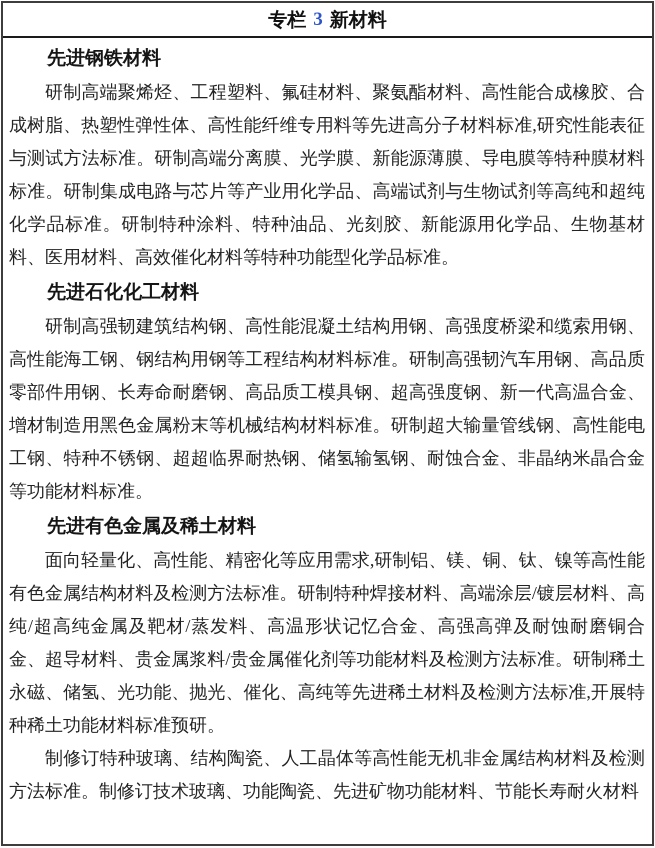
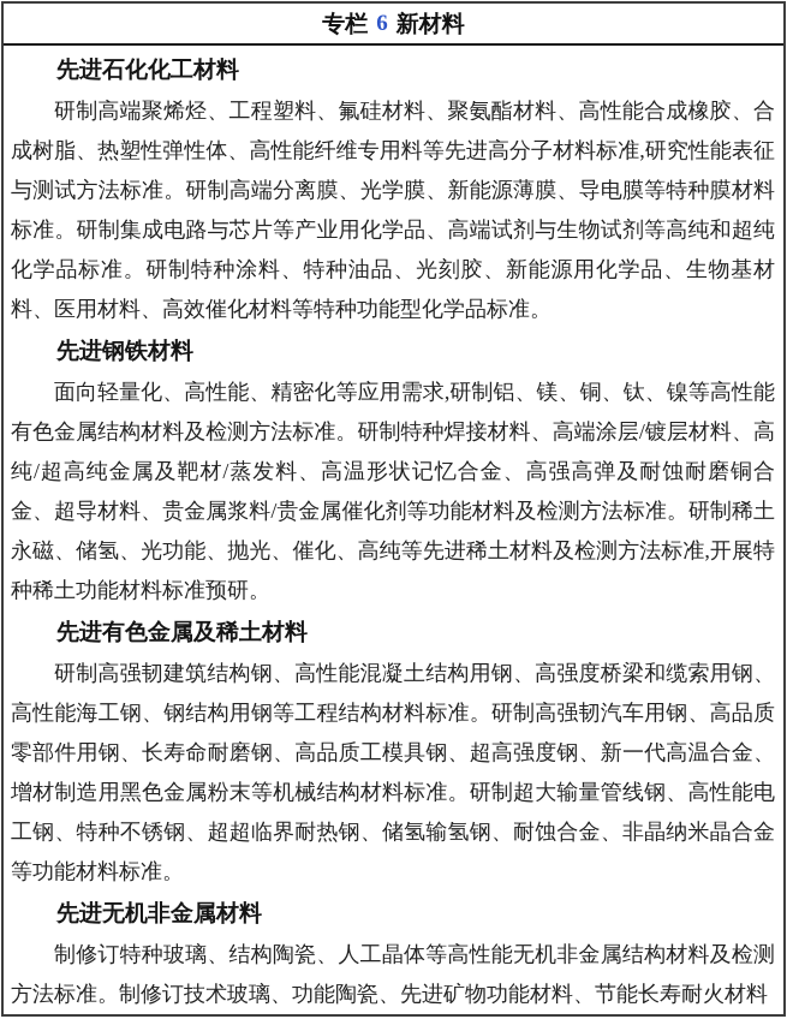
  专栏
- 3
+ 6
  新材料
- 先进钢铁材料
+ 先进石化化工材料
  研制高端聚烯烃、工程塑料、氟硅材料、聚氨酯材料、高性能合成橡胶、合成树脂、热塑性弹性体、高性能纤维专用料等先进高分子材料标准,研究性能表征与测试方法标准。研制高端分离膜、光学膜、新能源薄膜、导电膜等特种膜材料标准。研制集成电路与芯片等产业用化学品、高端试剂与生物试剂等高纯和超纯化学品标准。研制特种涂料、特种油品、光刻胶、新能源用化学品、生物基材料、医用材料、高效催化材料等特种功能型化学品标准。
- 先进石化化工材料
+ 先进钢铁材料
- 研制高强韧建筑结构钢、高性能混凝土结构用钢、高强度桥梁和缆索用钢、高性能海工钢、钢结构用钢等工程结构材料标准。研制高强韧汽车用钢、高品质零部件用钢、长寿命耐磨钢、高品质工模具钢、超高强度钢、新一代高温合金、增材制造用黑色金属粉末等机械结构材料标准。研制超大输量管线钢、高性能电工钢、特种不锈钢、超超临界耐热钢、储氢输氢钢、耐蚀合金、非晶纳米晶合金等功能材料标准。
+ 面向轻量化、高性能、精密化等应用需求,研制铝、镁、铜、钛、镍等高性能有色金属结构材料及检测方法标准。研制特种焊接材料、高端涂层/镀层材料、高纯/超高纯金属及靶材/蒸发料、高温形状记忆合金、高强高弹及耐蚀耐磨铜合金、超导材料、贵金属浆料/贵金属催化剂等功能材料及检测方法标准。研制稀土永磁、储氢、光功能、抛光、催化、高纯等先进稀土材料及检测方法标准,开展特种稀土功能材料标准预研。
  先进有色金属及稀土材料
- 面向轻量化、高性能、精密化等应用需求,研制铝、镁、铜、钛、镍等高性能有色金属结构材料及检测方法标准。研制特种焊接材料、高端涂层/镀层材料、高纯/超高纯金属及靶材/蒸发料、高温形状记忆合金、高强高弹及耐蚀耐磨铜合金、超导材料、贵金属浆料/贵金属催化剂等功能材料及检测方法标准。研制稀土永磁、储氢、光功能、抛光、催化、高纯等先进稀土材料及检测方法标准,开展特种稀土功能材料标准预研。
+ 研制高强韧建筑结构钢、高性能混凝土结构用钢、高强度桥梁和缆索用钢、高性能海工钢、钢结构用钢等工程结构材料标准。研制高强韧汽车用钢、高品质零部件用钢、长寿命耐磨钢、高品质工模具钢、超高强度钢、新一代高温合金、增材制造用黑色金属粉末等机械结构材料标准。研制超大输量管线钢、高性能电工钢、特种不锈钢、超超临界耐热钢、储氢输氢钢、耐蚀合金、非晶纳米晶合金等功能材料标准。
+ 先进无机非金属材料
  制修订特种玻璃、结构陶瓷、人工晶体等高性能无机非金属结构材料及检测方法标准。制修订技术玻璃、功能陶瓷、先进矿物功能材料、节能长寿耐火材料
